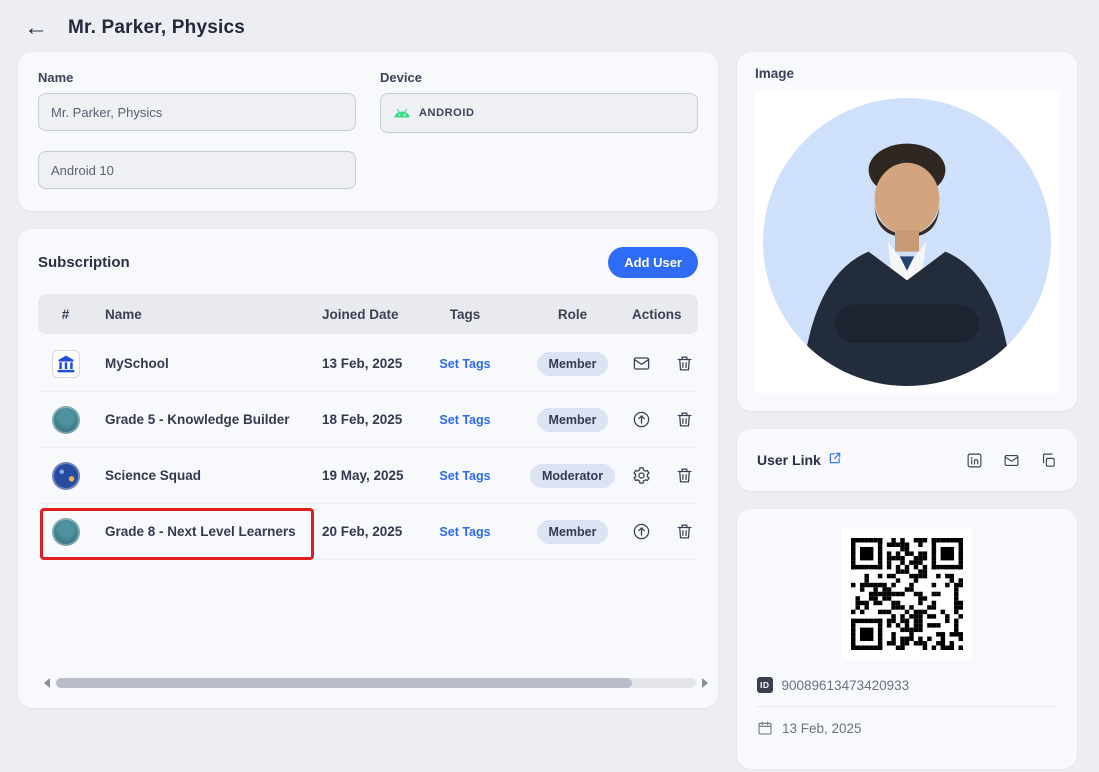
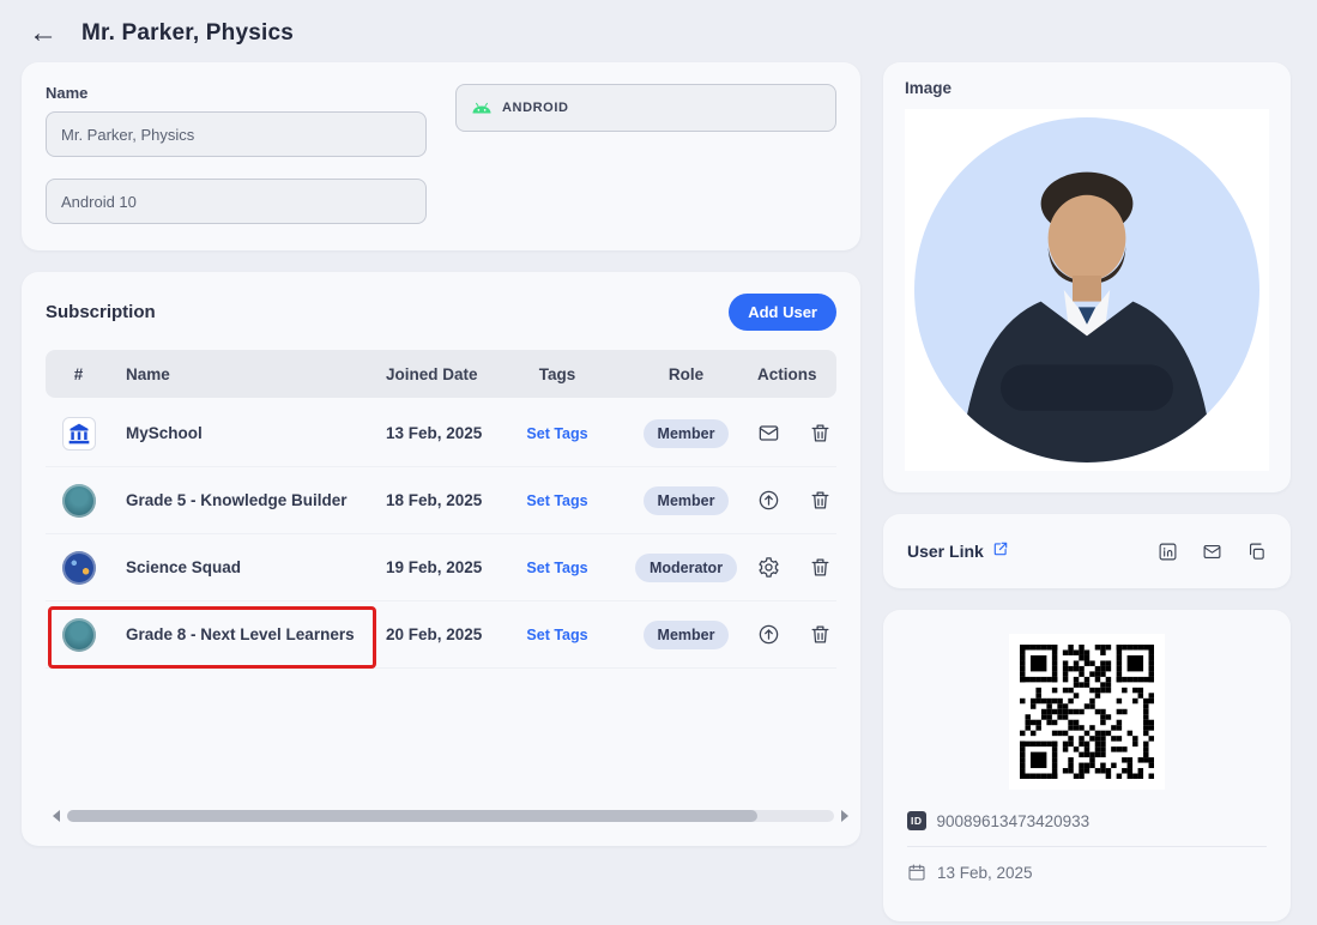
  ←
  Mr. Parker, Physics
  Name
  Mr. Parker, Physics
- Device
  ANDROID
  Android 10
  Subscription
  Add User
  #
  Name
  Joined Date
  Tags
  Role
  Actions
  MySchool
  13 Feb, 2025
  Set Tags
  Member
  Grade 5 - Knowledge Builder
  18 Feb, 2025
  Set Tags
  Member
  Science Squad
- 19 May, 2025
+ 19 Feb, 2025
  Set Tags
  Moderator
  Grade 8 - Next Level Learners
  20 Feb, 2025
  Set Tags
  Member
  Image
  User Link
  ID
  90089613473420933
  13 Feb, 2025
